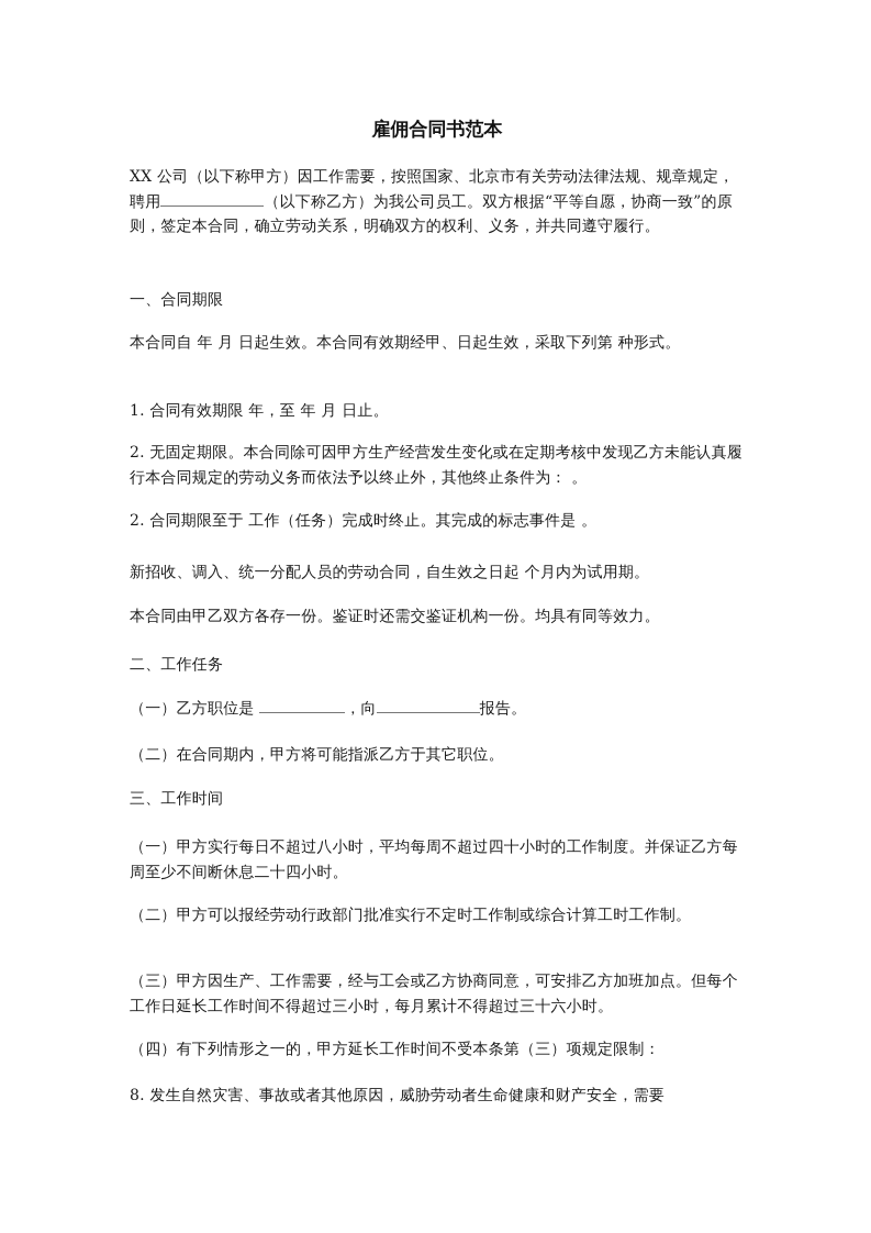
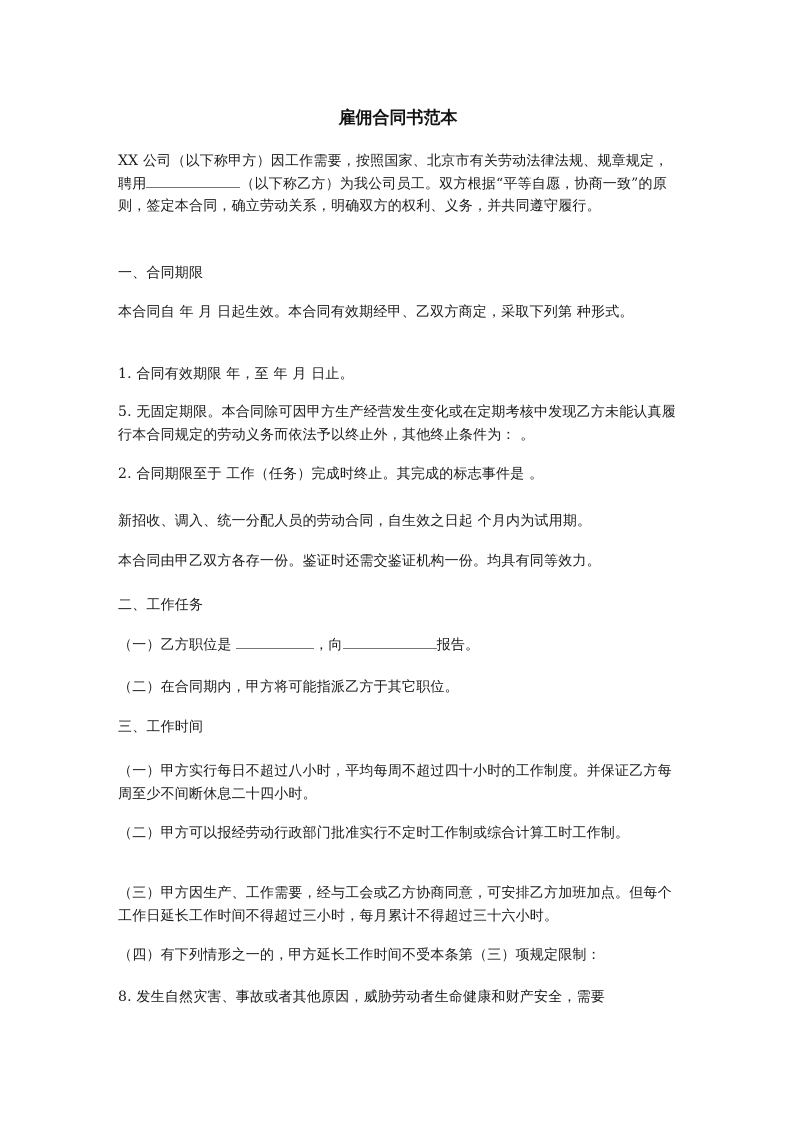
  雇佣合同书范本
  XX 公司（以下称甲方）因工作需要，按照国家、北京市有关劳动法律法规、规章规定，聘用 （以下称乙方）为我公司员工。双方根据“平等自愿，协商一致”的原则，签定本合同，确立劳动关系，明确双方的权利、义务，并共同遵守履行。
  一、合同期限
- 本合同自 年 月 日起生效。本合同有效期经甲、日起生效，采取下列第 种形式。
+ 本合同自 年 月 日起生效。本合同有效期经甲、乙双方商定，采取下列第 种形式。
  1. 合同有效期限 年，至 年 月 日止。
- 2. 无固定期限。本合同除可因甲方生产经营发生变化或在定期考核中发现乙方未能认真履行本合同规定的劳动义务而依法予以终止外，其他终止条件为： 。
+ 5. 无固定期限。本合同除可因甲方生产经营发生变化或在定期考核中发现乙方未能认真履行本合同规定的劳动义务而依法予以终止外，其他终止条件为： 。
  2. 合同期限至于 工作（任务）完成时终止。其完成的标志事件是 。
  新招收、调入、统一分配人员的劳动合同，自生效之日起 个月内为试用期。
  本合同由甲乙双方各存一份。鉴证时还需交鉴证机构一份。均具有同等效力。
  二、工作任务
  （一）乙方职位是 ，向 报告。
  （二）在合同期内，甲方将可能指派乙方于其它职位。
  三、工作时间
  （一）甲方实行每日不超过八小时，平均每周不超过四十小时的工作制度。并保证乙方每周至少不间断休息二十四小时。
  （二）甲方可以报经劳动行政部门批准实行不定时工作制或综合计算工时工作制。
  （三）甲方因生产、工作需要，经与工会或乙方协商同意，可安排乙方加班加点。但每个工作日延长工作时间不得超过三小时，每月累计不得超过三十六小时。
  （四）有下列情形之一的，甲方延长工作时间不受本条第（三）项规定限制：
  8. 发生自然灾害、事故或者其他原因，威胁劳动者生命健康和财产安全，需要
